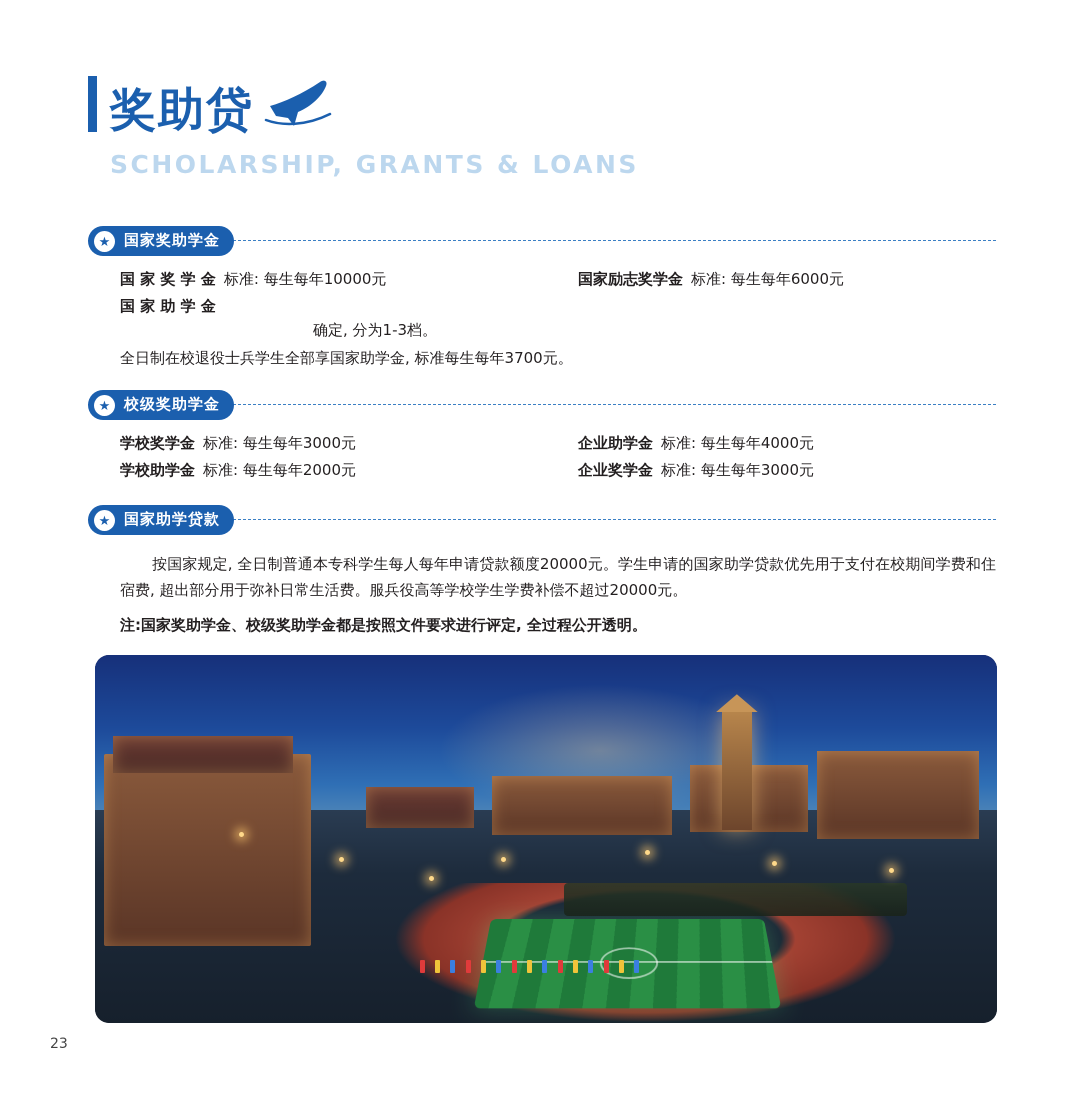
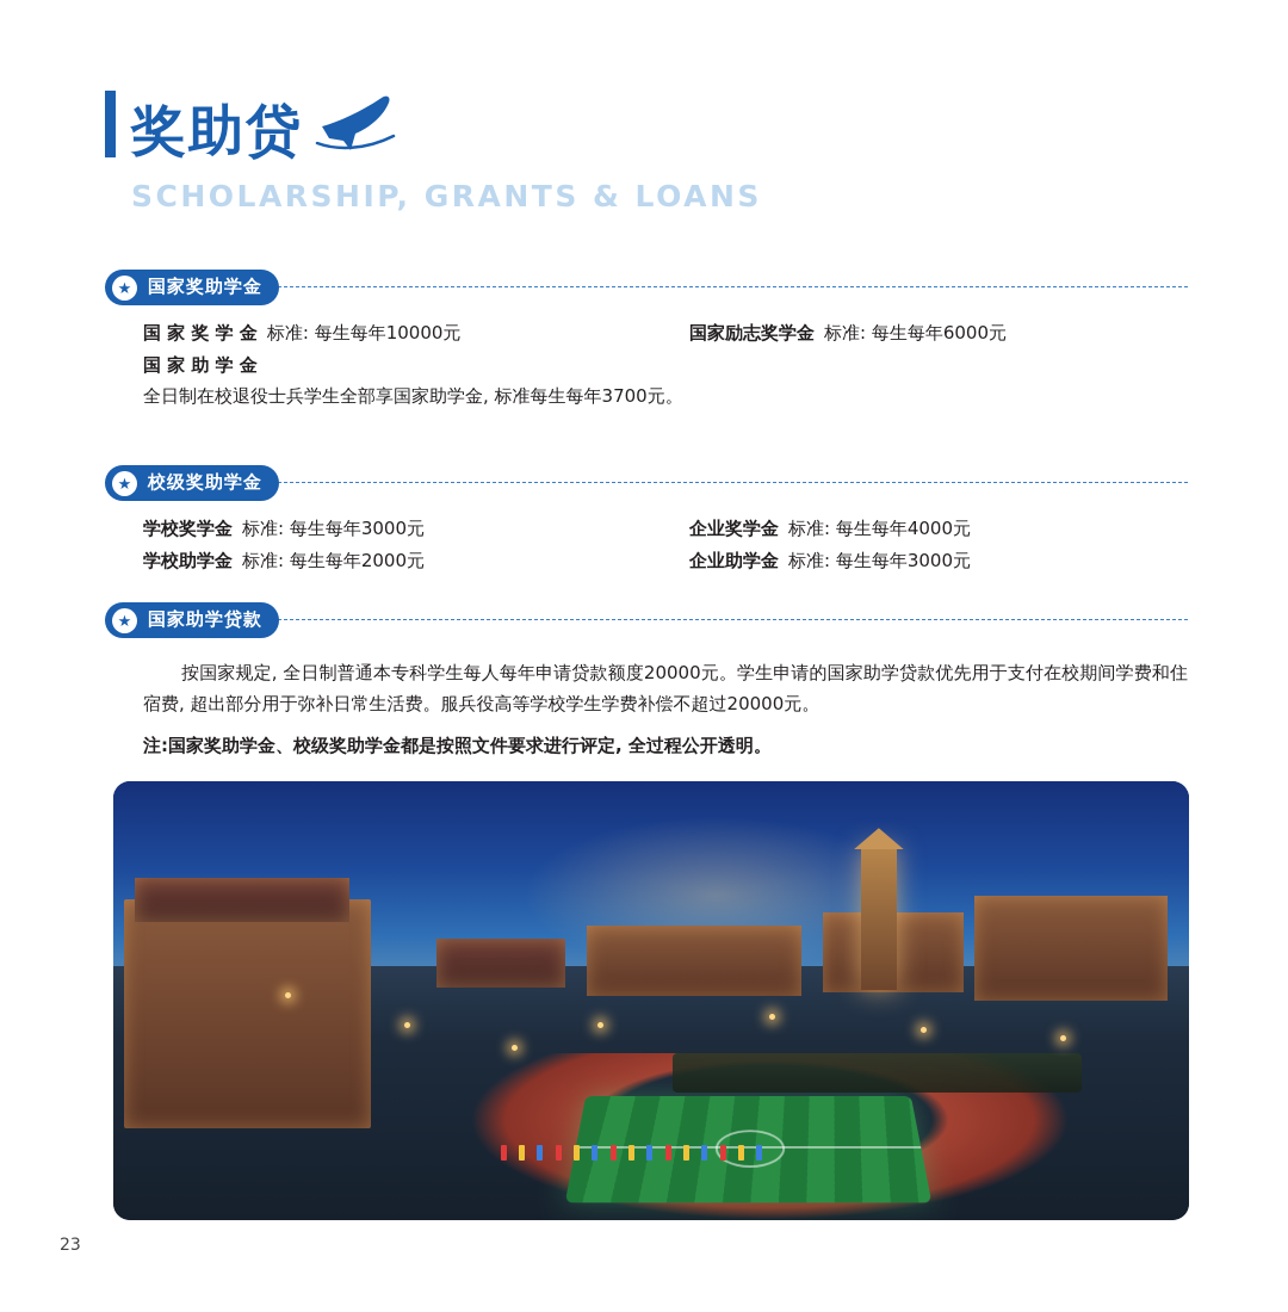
  奖助贷
  SCHOLARSHIP, GRANTS & LOANS
  ★
  国家奖助学金
  国 家 奖 学 金
  标准: 每生每年10000元
  国家励志奖学金
  标准: 每生每年6000元
  国 家 助 学 金
- 确定, 分为1-3档。
  全日制在校退役士兵学生全部享国家助学金, 标准每生每年3700元。
  ★
  校级奖助学金
  学校奖学金
  标准: 每生每年3000元
  学校助学金
  标准: 每生每年2000元
- 企业助学金
+ 企业奖学金
  标准: 每生每年4000元
- 企业奖学金
+ 企业助学金
  标准: 每生每年3000元
  ★
  国家助学贷款
  按国家规定, 全日制普通本专科学生每人每年申请贷款额度20000元。学生申请的国家助学贷款优先用于支付在校期间学费和住宿费, 超出部分用于弥补日常生活费。服兵役高等学校学生学费补偿不超过20000元。
  注:国家奖助学金、校级奖助学金都是按照文件要求进行评定, 全过程公开透明。
  23
